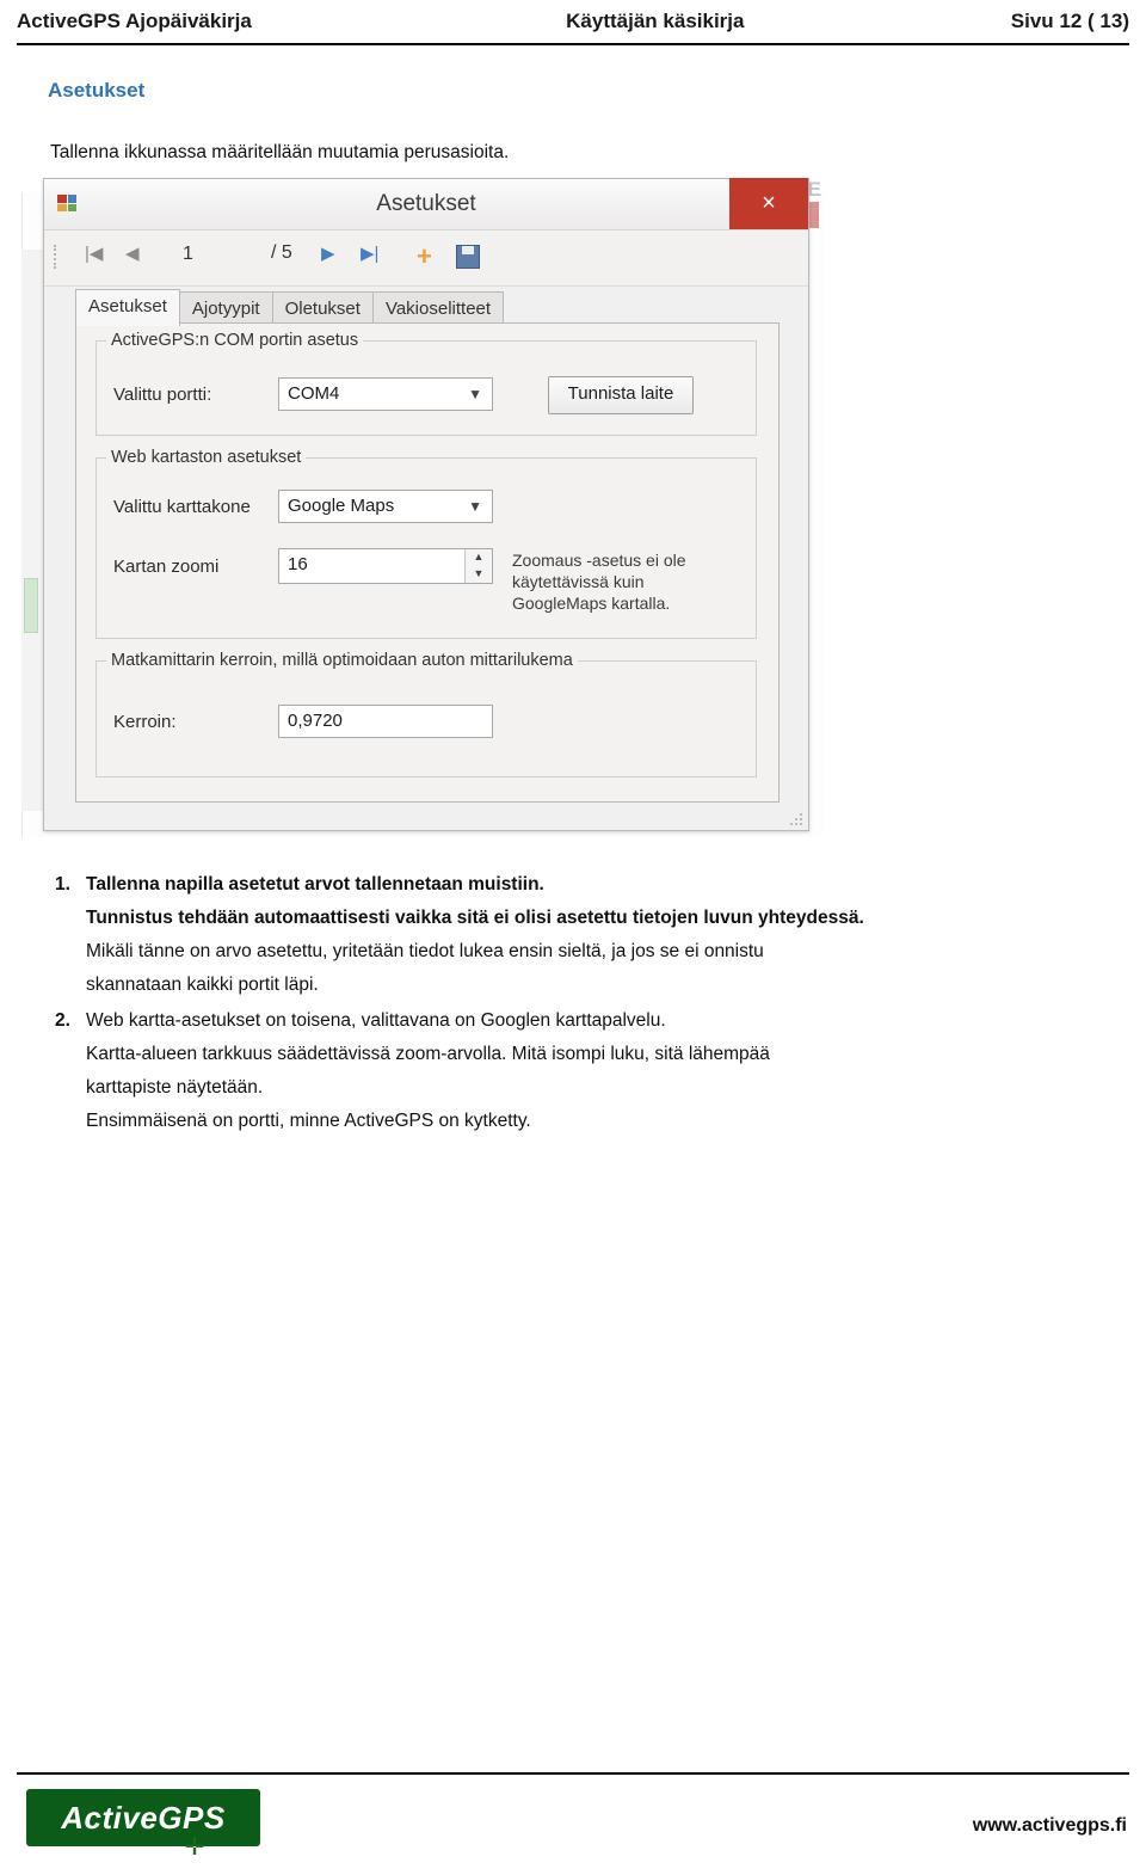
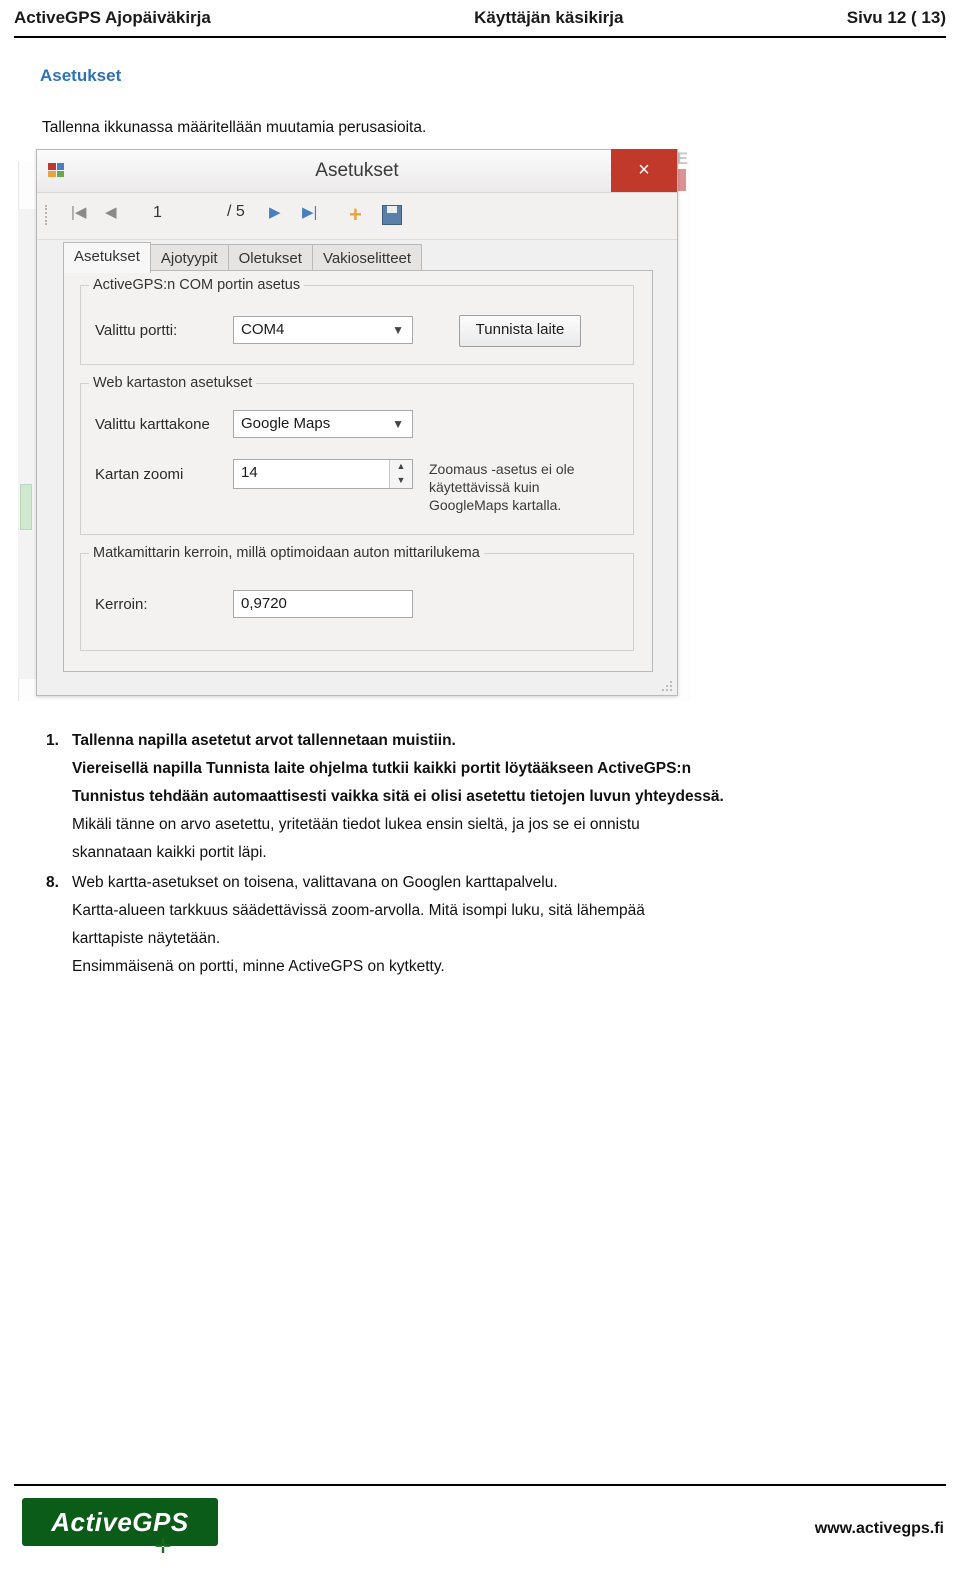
  ActiveGPS Ajopäiväkirja
  Käyttäjän käsikirja
  Sivu 12 ( 13)
  Asetukset
  Tallenna ikkunassa määritellään muutamia perusasioita.
  Asetukset
  ×
  |◀
  ◀
  1
  / 5
  ▶
  ▶|
  +
  Asetukset
  Ajotyypit
  Oletukset
  Vakioselitteet
  ActiveGPS:n COM portin asetus
  Valittu portti:
  COM4
  ▼
  Tunnista laite
  Web kartaston asetukset
  Valittu karttakone
  Google Maps
  ▼
  Kartan zoomi
- 16
+ 14
  ▲
  ▼
  Zoomaus -asetus ei ole käytettävissä kuin GoogleMaps kartalla.
  Matkamittarin kerroin, millä optimoidaan auton mittarilukema
  Kerroin:
  0,9720
  1.
  Tallenna napilla asetetut arvot tallennetaan muistiin.
+ Viereisellä napilla Tunnista laite ohjelma tutkii kaikki portit löytääkseen ActiveGPS:n
  Tunnistus tehdään automaattisesti vaikka sitä ei olisi asetettu tietojen luvun yhteydessä.
  Mikäli tänne on arvo asetettu, yritetään tiedot lukea ensin sieltä, ja jos se ei onnistu
  skannataan kaikki portit läpi.
- 2.
+ 8.
  Web kartta-asetukset on toisena, valittavana on Googlen karttapalvelu.
  Kartta-alueen tarkkuus säädettävissä zoom-arvolla. Mitä isompi luku, sitä lähempää
  karttapiste näytetään.
  Ensimmäisenä on portti, minne ActiveGPS on kytketty.
  ActiveGPS
  ✛
  www.activegps.fi
